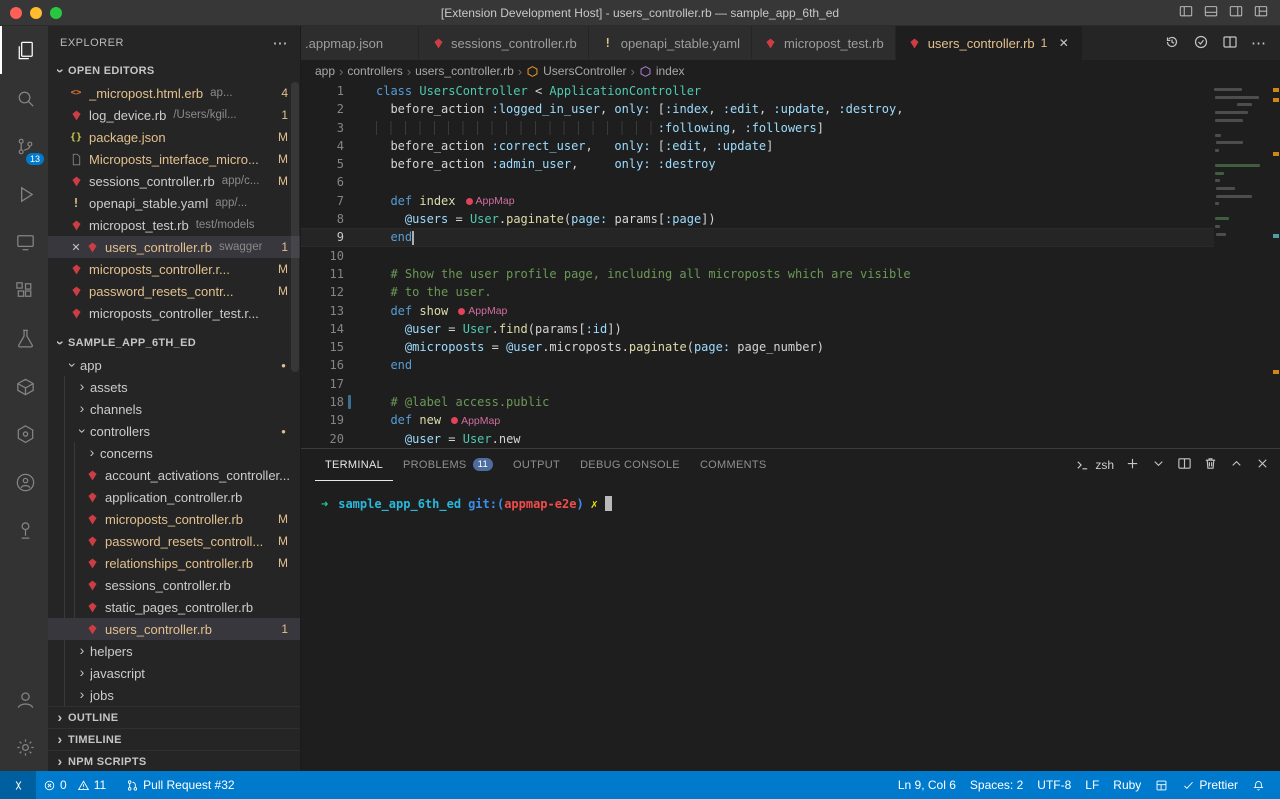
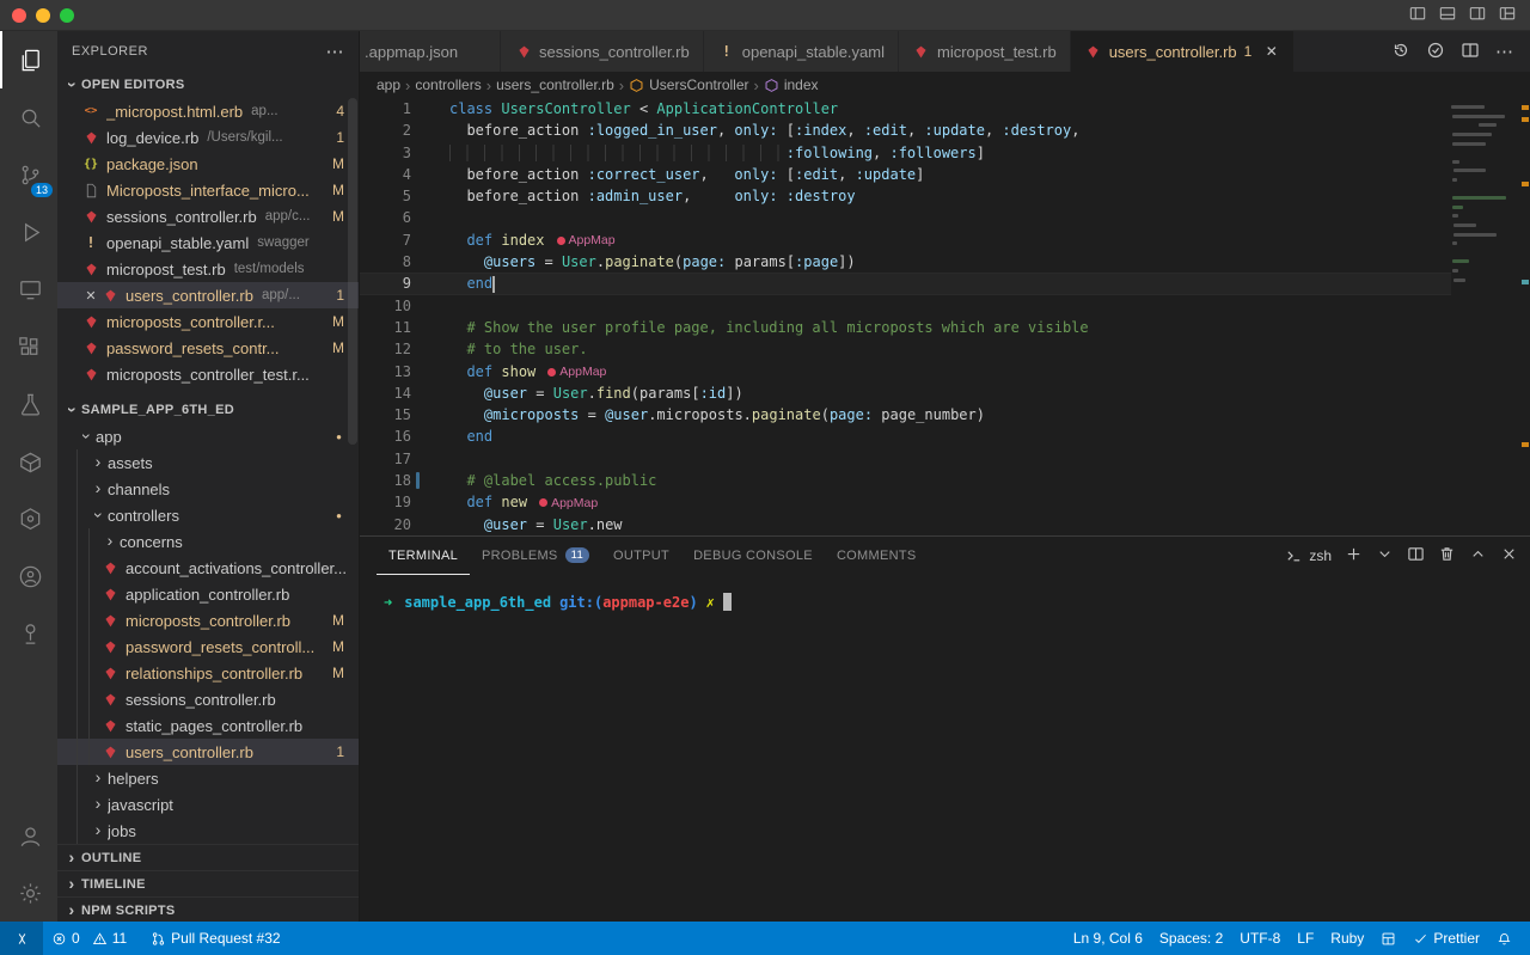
- [Extension Development Host] - users_controller.rb — sample_app_6th_ed
  13
  EXPLORER
  ⋯
  OPEN EDITORS
  <>
  _micropost.html.erb
  ap...
  4
  log_device.rb
  /Users/kgil...
  1
  {}
  package.json
  M
  Microposts_interface_micro...
  M
  sessions_controller.rb
  app/c...
  M
  !
  openapi_stable.yaml
- app/...
+ swagger
  micropost_test.rb
  test/models
  ✕
  users_controller.rb
- swagger
+ app/...
  1
  microposts_controller.r...
  M
  password_resets_contr...
  M
  microposts_controller_test.r...
  SAMPLE_APP_6TH_ED
  app
  ●
  ›
  assets
  ›
  channels
  controllers
  ●
  ›
  concerns
  account_activations_controller...
  application_controller.rb
  microposts_controller.rb
  M
  password_resets_controll...
  M
  relationships_controller.rb
  M
  sessions_controller.rb
  static_pages_controller.rb
  users_controller.rb
  1
  ›
  helpers
  ›
  javascript
  ›
  jobs
  ›
  OUTLINE
  ›
  TIMELINE
  ›
  NPM SCRIPTS
  .appmap.json
  sessions_controller.rb
  !
  openapi_stable.yaml
  micropost_test.rb
  users_controller.rb
  1
  ✕
  ⋯
  app
  ›
  controllers
  ›
  users_controller.rb
  ›
  UsersController
  ›
  index
  1
  class UsersController < ApplicationController
  2
  before_action :logged_in_user, only: [:index, :edit, :update, :destroy,
  3
  :following, :followers]
  4
  before_action :correct_user, only: [:edit, :update]
  5
  before_action :admin_user, only: :destroy
  6
  7
  def index
  AppMap
  8
  @users = User.paginate(page: params[:page])
  9
  end
  10
  11
  # Show the user profile page, including all microposts which are visible
  12
  # to the user.
  13
  def show
  AppMap
  14
  @user = User.find(params[:id])
  15
  @microposts = @user.microposts.paginate(page: page_number)
  16
  end
  17
  18
  # @label access.public
  19
  def new
  AppMap
  20
  @user = User.new
  TERMINAL
  PROBLEMS
  11
  OUTPUT
  DEBUG CONSOLE
  COMMENTS
  zsh
  ➜
  sample_app_6th_ed
  git:(
  appmap-e2e
  )
  ✗
  0
  11
  Pull Request #32
  Ln 9, Col 6
  Spaces: 2
  UTF-8
  LF
  Ruby
  Prettier
